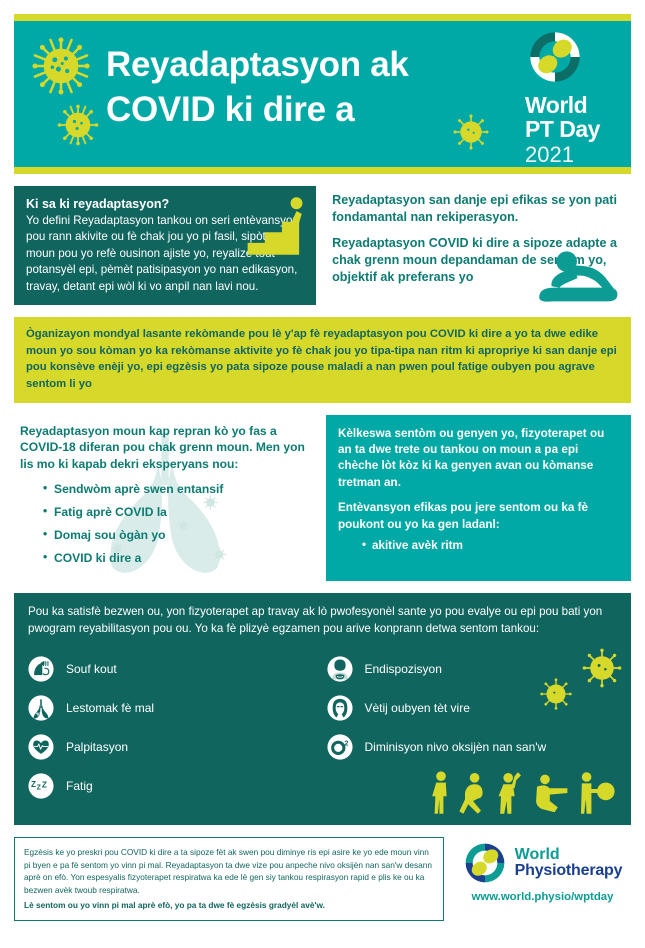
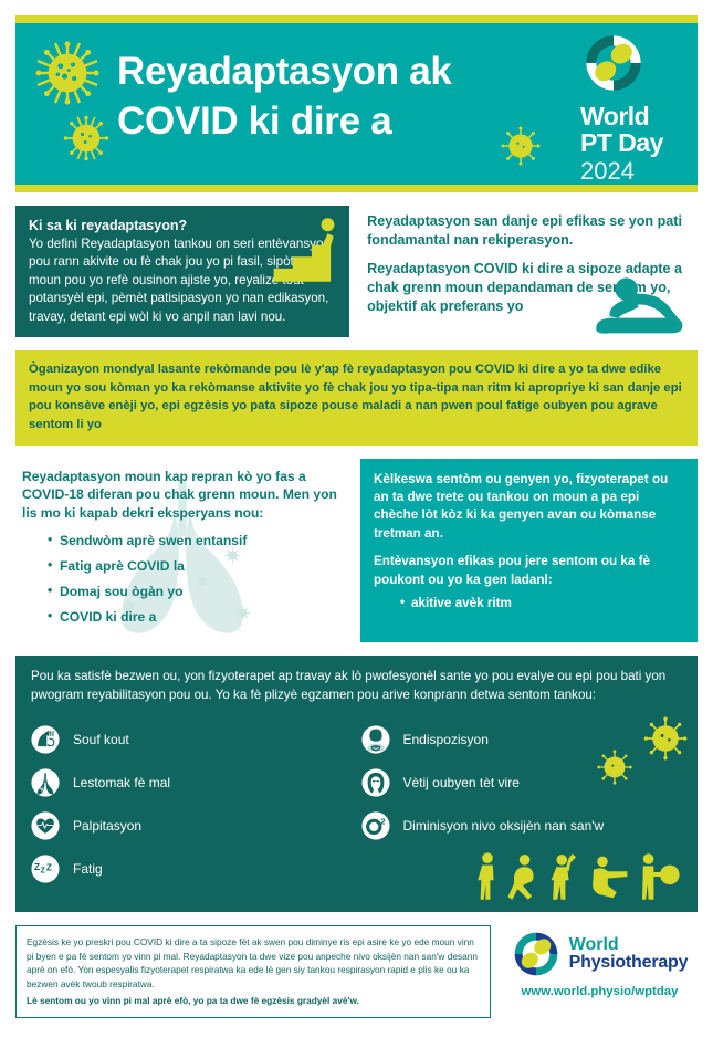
  Reyadaptasyon ak
  COVID ki dire a
  World
  PT Day
- 2021
+ 2024
  Ki sa ki reyadaptasyon?
  Yo defini Reyadaptasyon tankou on seri entèvansyo pou rann akivite ou fè chak jou yo pi fasil, sipòt moun pou yo refè ousinon ajiste yo, reyaliz potansyèl epi, pèmèt patisipasyon yo nan edikasyon, travay, detant epi wòl ki vo anpil nan lavi nou.
  Reyadaptasyon san danje epi efikas se yon pati fondamantal nan rekiperasyon.
  Reyadaptasyon COVID ki dire a sipoze adapte a chak grenn moun depandaman de sem yo, objektif ak preferans yo
  Òganizayon mondyal lasante rekòmande pou lè y'ap fè reyadaptasyon pou COVID ki dire a yo ta dwe edike moun yo sou kòman yo ka rekòmanse aktivite yo fè chak jou yo tipa-tipa nan ritm ki apropriye ki san danje epi pou konsève enèji yo, epi egzèsis yo pata sipoze pouse maladi a nan pwen poul fatige oubyen pou agrave sentom li yo
  Reyadaptasyon moun kap repran kò yo fas a COVID-18 diferan pou chak grenn moun. Men yon lis mo ki kapab dekri eksperyans nou:
  Sendwòm aprè swen entansif
  Fatig aprè COVID la
  Domaj sou ògàn yo
  COVID ki dire a
  Kèlkeswa sentòm ou genyen yo, fizyoterapet ou an ta dwe trete ou tankou on moun a pa epi chèche lòt kòz ki ka genyen avan ou kòmanse tretman an.
  Entèvansyon efikas pou jere sentom ou ka fè poukont ou yo ka gen ladanl:
  akitive avèk ritm
  Pou ka satisfè bezwen ou, yon fizyoterapet ap travay ak lò pwofesyonèl sante yo pou evalye ou epi pou bati yon pwogram reyabilitasyon pou ou. Yo ka fè plizyè egzamen pou arive konprann detwa sentom tankou:
  Souf kout
  Endispozisyon
  Lestomak fè mal
  Vètij oubyen tèt vire
  Palpitasyon
  2
  Diminisyon nivo oksijèn nan san'w
  Z
  Z
  Fatig
  Egzèsis ke yo preskri pou COVID ki dire a ta sipoze fèt ak swen pou diminye ris epi asire ke yo ede moun vinn pi byen e pa fè sentom yo vinn pi mal. Reyadaptasyon ta dwe vize pou anpeche nivo oksijèn nan san'w desann aprè on efò. Yon espesyalis fizyoterapet respiratwa ka ede lè gen siy tankou respirasyon rapid e plis ke ou ka bezwen avèk twoub respiratwa.
  Lè sentom ou yo vinn pi mal aprè efò, yo pa ta dwe fè egzèsis gradyèl avè'w.
  World
  Physiotherapy
  www.world.physio/wptday
